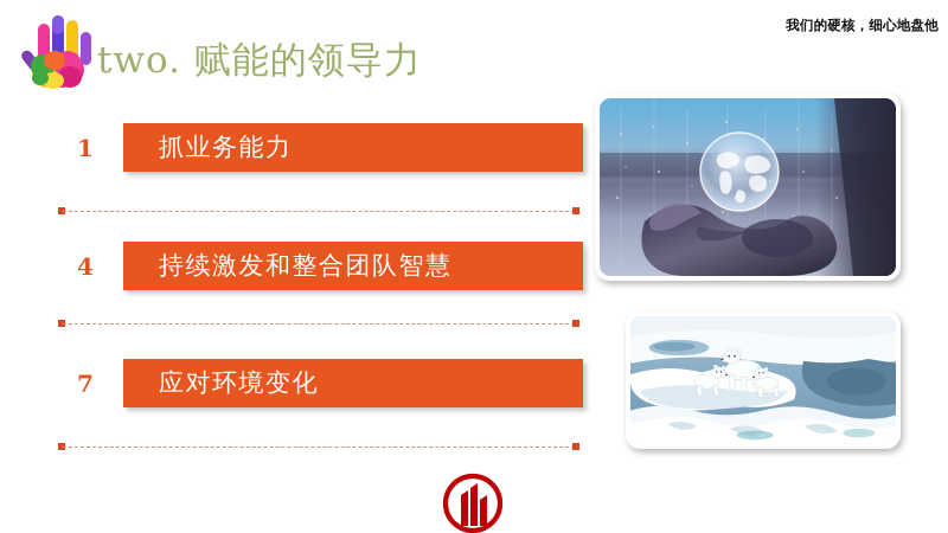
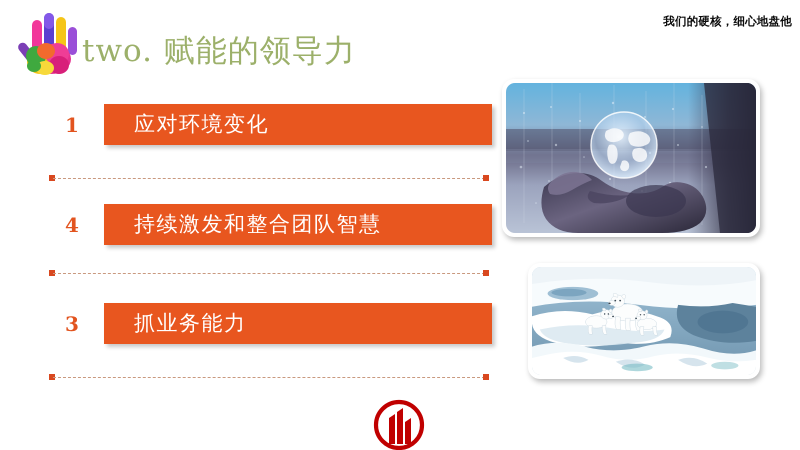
  我们的硬核，细心地盘他
  two. 赋能的领导力
  1
- 抓业务能力
+ 应对环境变化
  4
  持续激发和整合团队智慧
- 7
+ 3
- 应对环境变化
+ 抓业务能力
